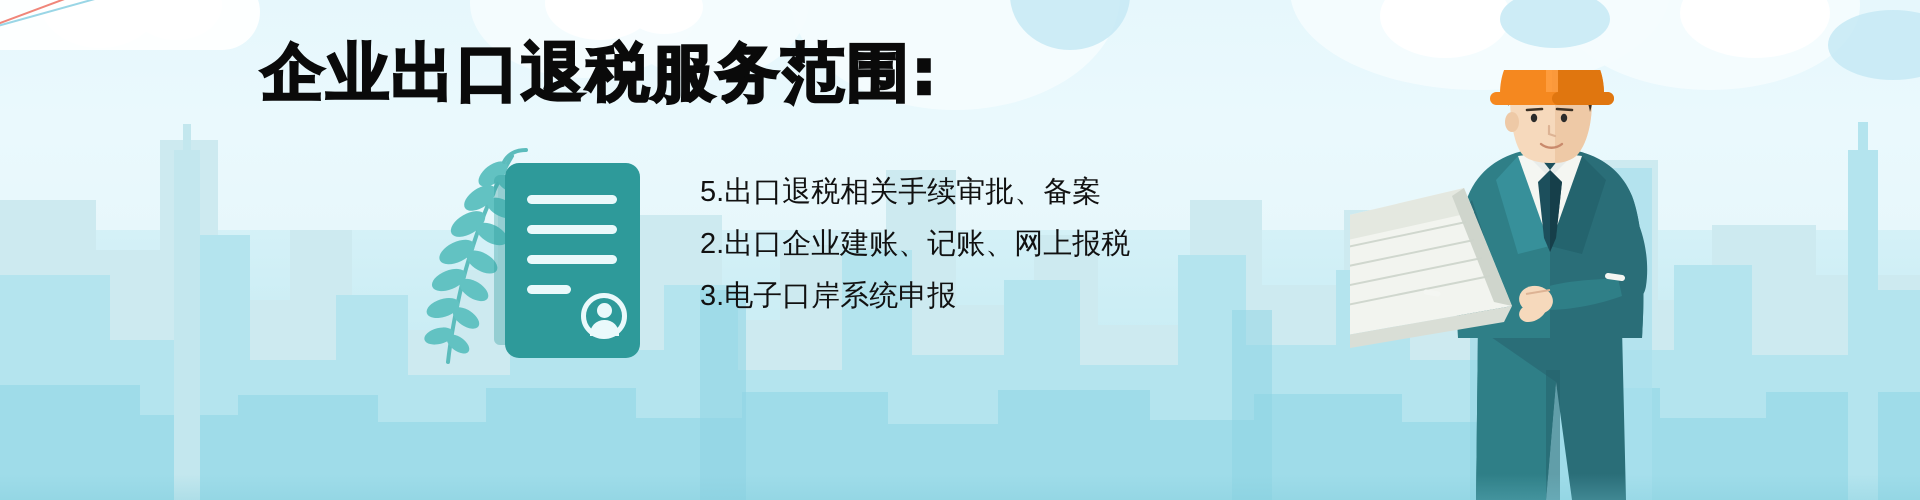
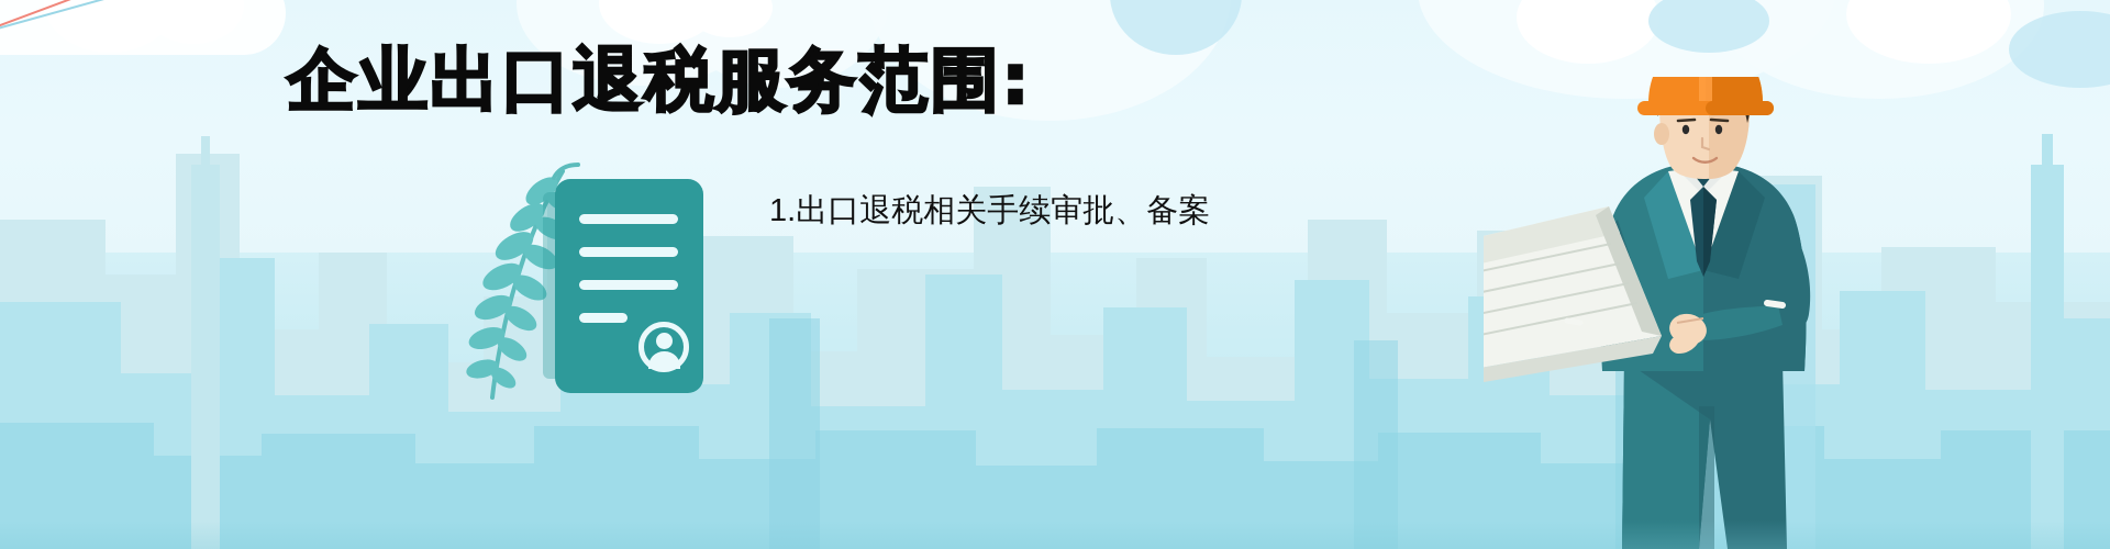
  企业出口退税服务范围:
- 5.出口退税相关手续审批、备案
+ 1.出口退税相关手续审批、备案
- 2.出口企业建账、记账、网上报税
- 3.电子口岸系统申报
